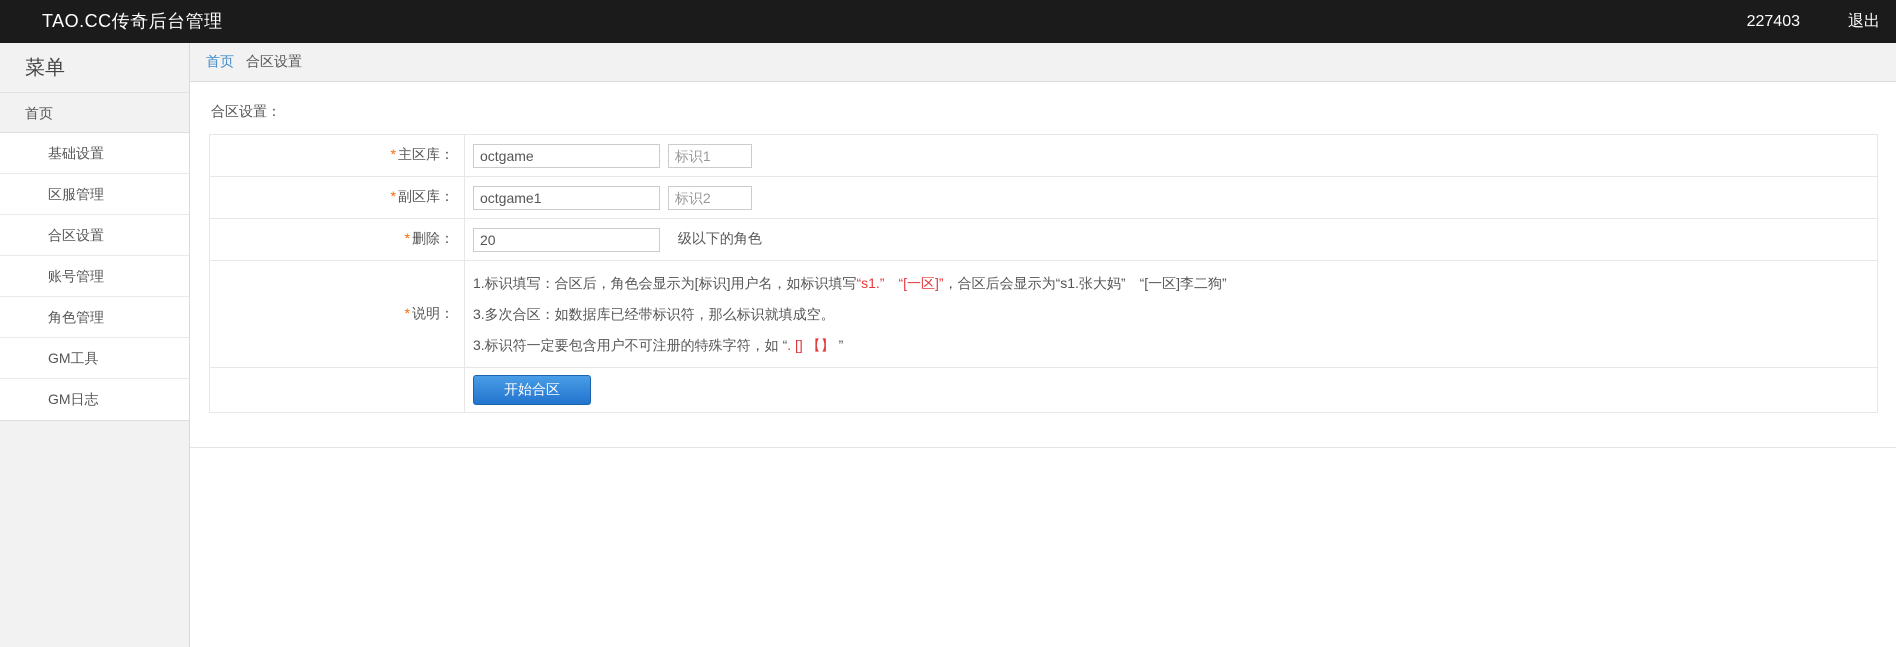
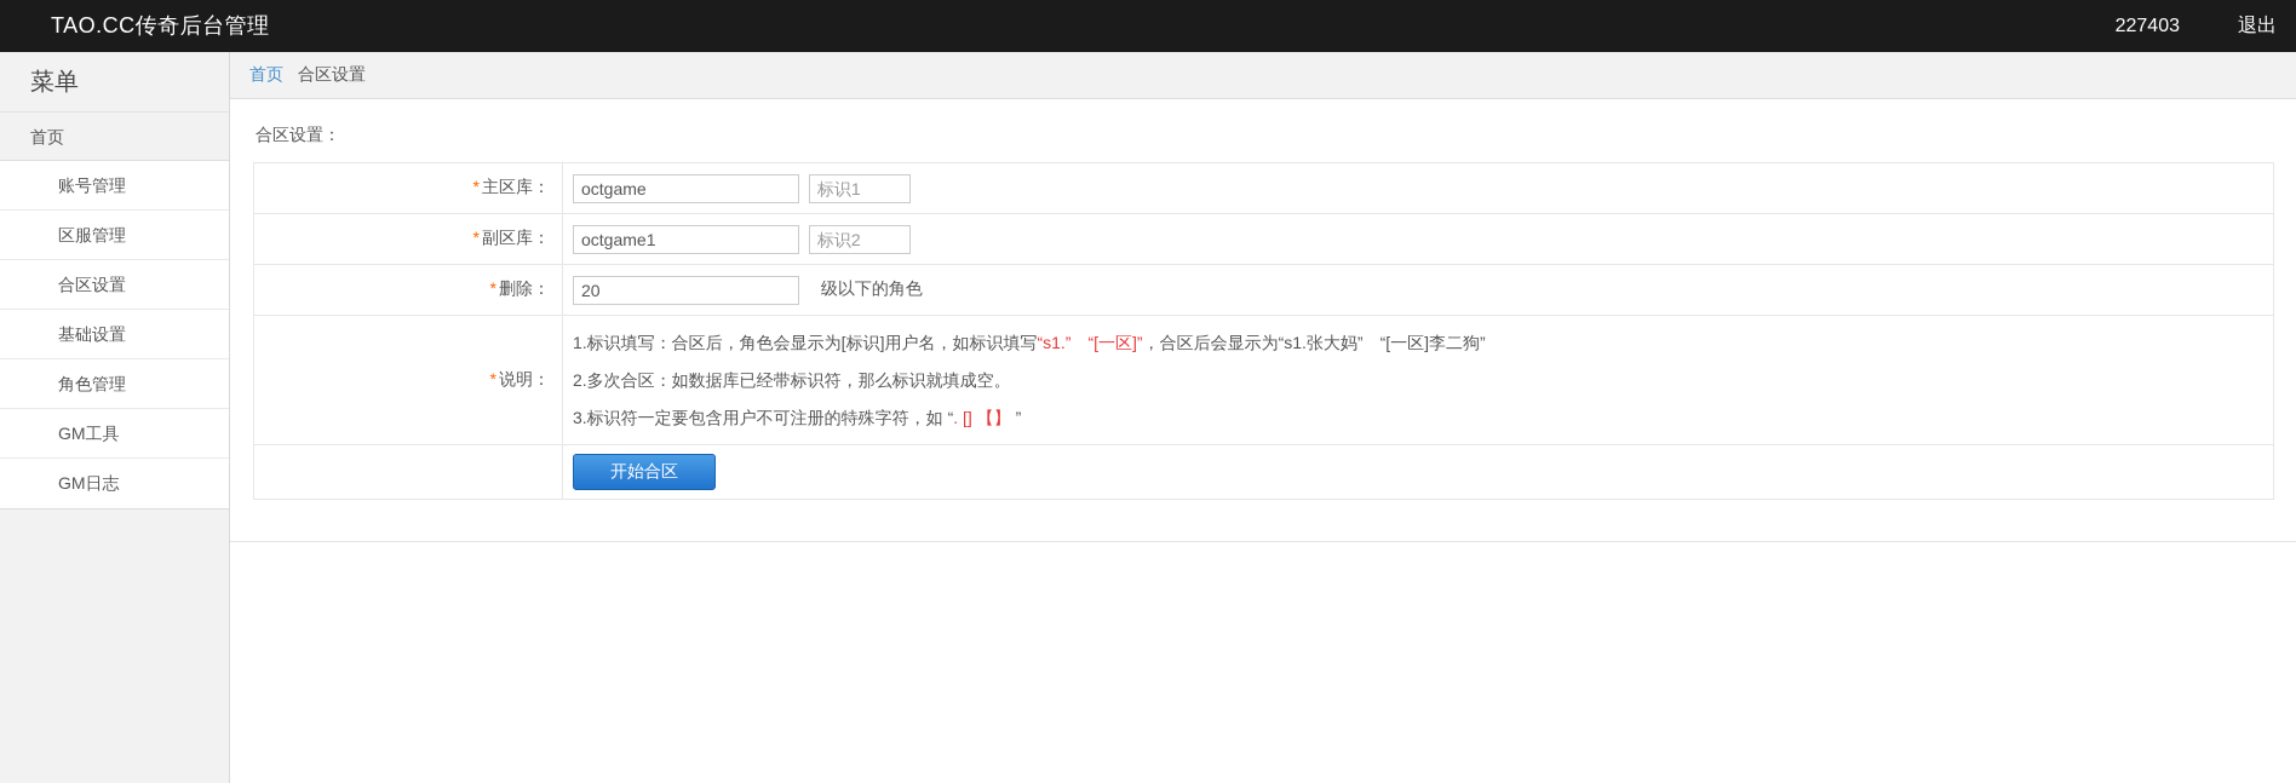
  TAO.CC传奇后台管理
  227403
  退出
  菜单
  首页
- 基础设置
+ 账号管理
  区服管理
  合区设置
- 账号管理
+ 基础设置
  角色管理
  GM工具
  GM日志
  首页
  合区设置
  合区设置：
  * 主区库：	octgame 标识1
  * 副区库：	octgame1 标识2
  * 删除：	20 级以下的角色
- * 说明：	1.标识填写：合区后，角色会显示为[标识]用户名，如标识填写“s1.” “[一区]”，合区后会显示为“s1.张大妈” “[一区]李二狗” 3.多次合区：如数据库已经带标识符，那么标识就填成空。 3.标识符一定要包含用户不可注册的特殊字符，如 “. [] 【】 ”
+ * 说明：	1.标识填写：合区后，角色会显示为[标识]用户名，如标识填写“s1.” “[一区]”，合区后会显示为“s1.张大妈” “[一区]李二狗” 2.多次合区：如数据库已经带标识符，那么标识就填成空。 3.标识符一定要包含用户不可注册的特殊字符，如 “. [] 【】 ”
  	开始合区
